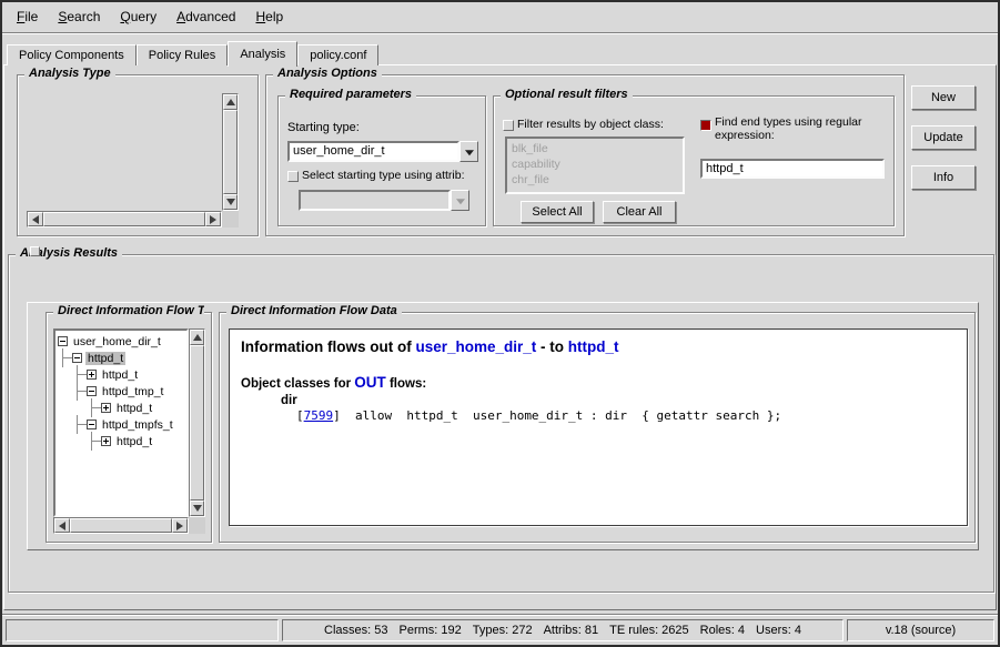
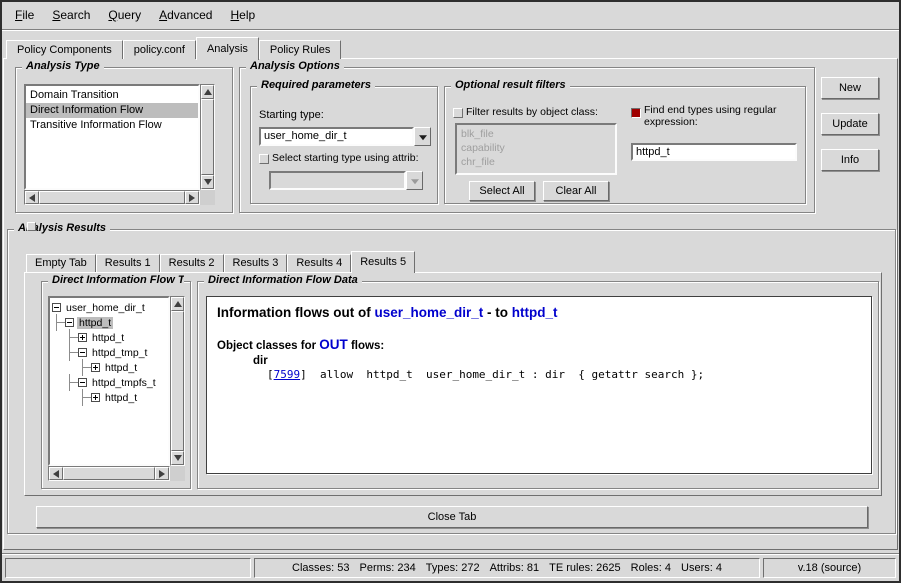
  File
  Search
  Query
  Advanced
  Help
  Policy Components
- Policy Rules
+ policy.conf
  Analysis
- policy.conf
+ Policy Rules
  Analysis Type
+ Domain Transition
+ Direct Information Flow
+ Transitive Information Flow
  Analysis Options
  Required parameters
  Starting type:
  user_home_dir_t
  Select starting type using attrib:
  Optional result filters
  Filter results by object class:
  blk_file
  capability
  chr_file
  Select All
  Clear All
  Find end types using regular expression:
  httpd_t
  New
  Update
  Info
  Alysis Results
+ Empty Tab
+ Results 1
+ Results 2
+ Results 3
+ Results 4
+ Results 5
  Direct Information Flow T
  user_home_dir_t
  httpd_t
  httpd_t
  httpd_tmp_t
  httpd_t
  httpd_tmpfs_t
  httpd_t
  Direct Information Flow Data
  Information flows out of user_home_dir_t - to httpd_t
  Object classes for OUT flows:
  dir
  [7599] allow httpd_t user_home_dir_t : dir { getattr search };
+ Close Tab
  Classes: 53
- Perms: 192
+ Perms: 234
  Types: 272
  Attribs: 81
  TE rules: 2625
  Roles: 4
  Users: 4
  v.18 (source)
